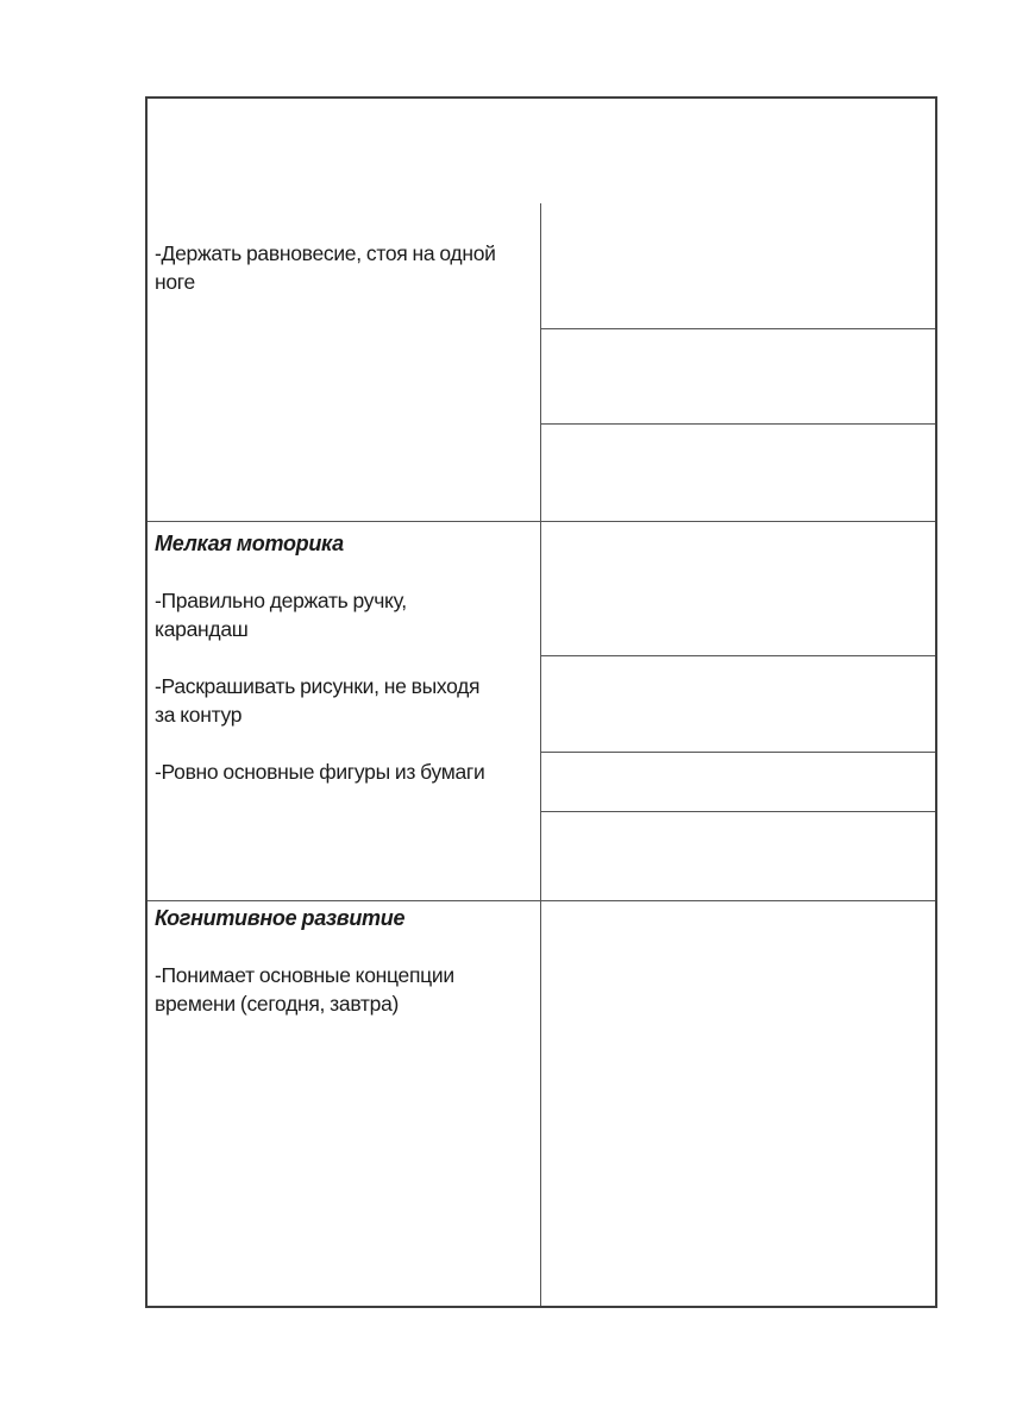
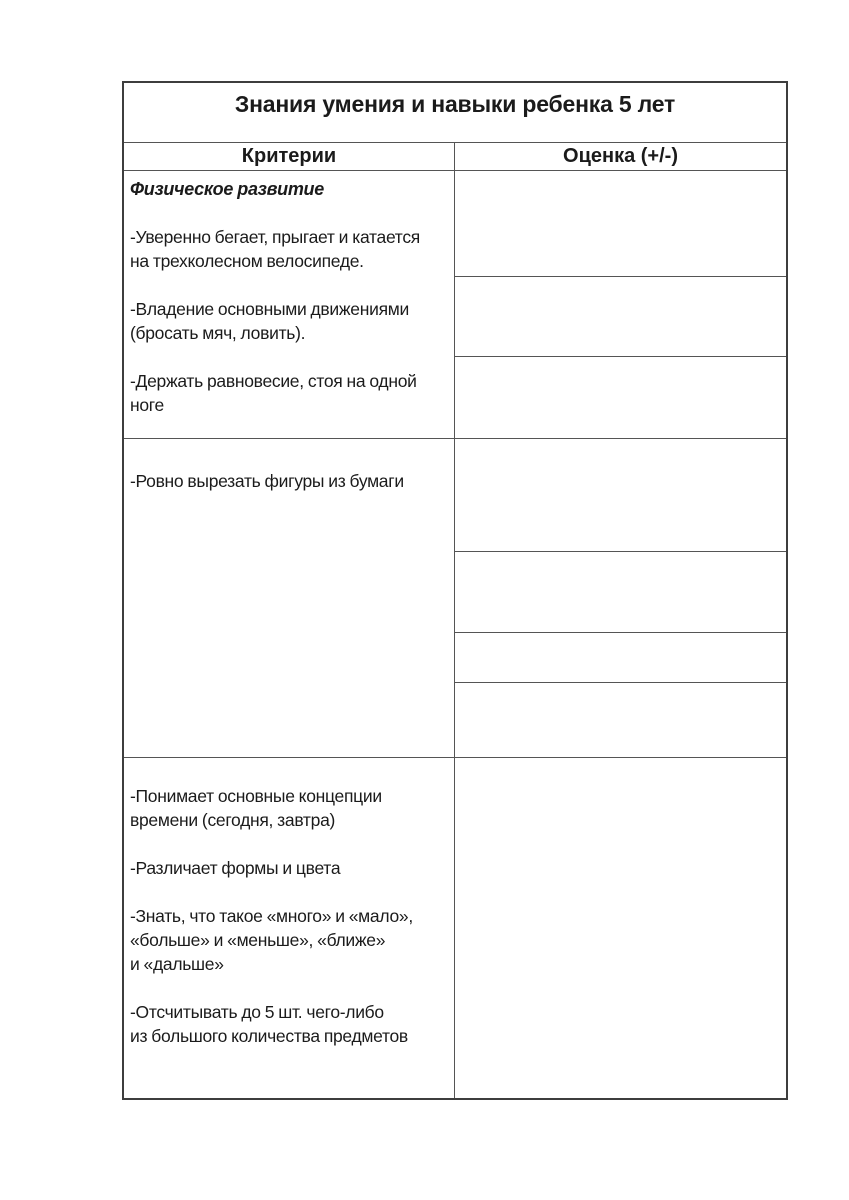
+ Знания умения и навыки ребенка 5 лет
+ Критерии
+ Оценка (+/-)
+ Физическое развитие
+ -Уверенно бегает, прыгает и катается
+ на трехколесном велосипеде.
+ -Владение основными движениями
+ (бросать мяч, ловить).
  -Держать равновесие, стоя на одной
  ноге
- Мелкая моторика
- -Правильно держать ручку,
- карандаш
- -Раскрашивать рисунки, не выходя
- за контур
- -Ровно основные фигуры из бумаги
+ -Ровно вырезать фигуры из бумаги
- Когнитивное развитие
  -Понимает основные концепции
  времени (сегодня, завтра)
+ -Различает формы и цвета
+ -Знать, что такое «много» и «мало»,
+ «больше» и «меньше», «ближе»
+ и «дальше»
+ -Отсчитывать до 5 шт. чего-либо
+ из большого количества предметов
